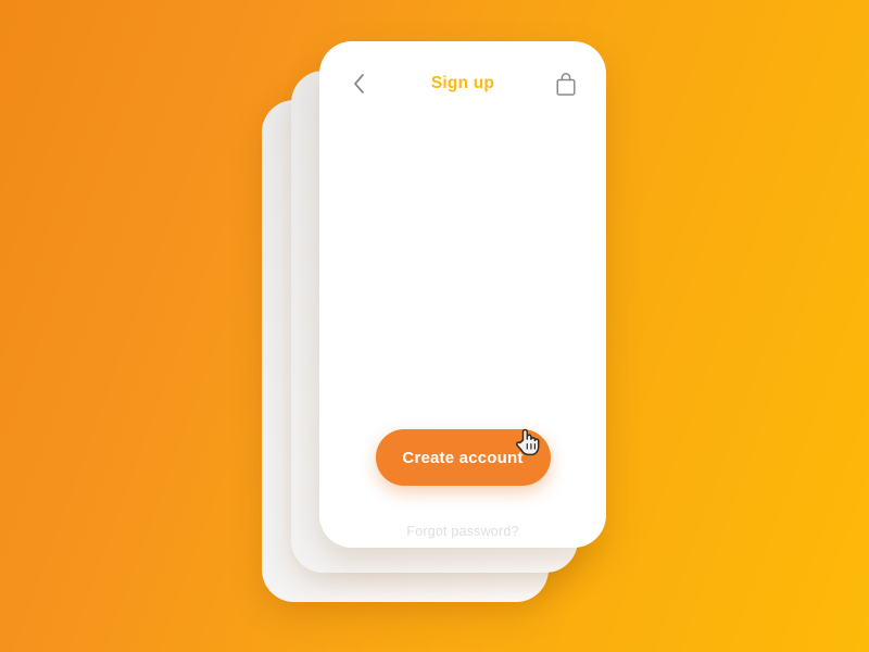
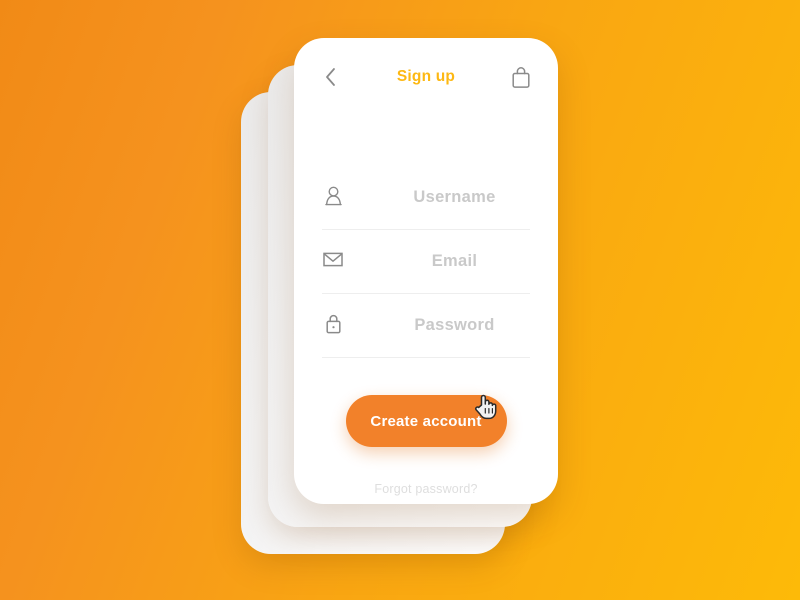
  Sign up
+ Username
+ Email
+ Password
  Create account
  Forgot password?
